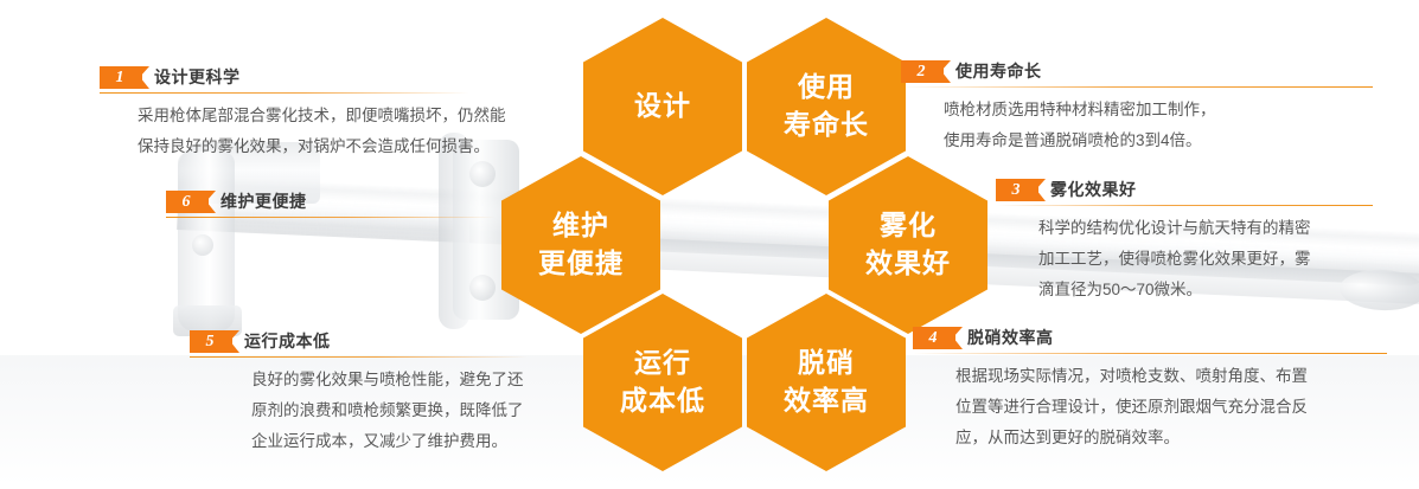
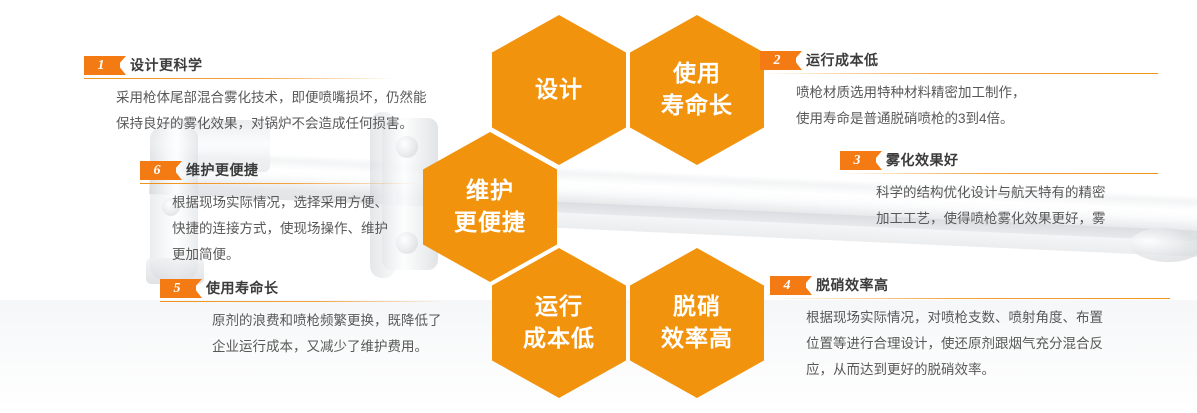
  设计
  使用
  寿命长
  维护
  更便捷
- 雾化
- 效果好
  运行
  成本低
  脱硝
  效率高
  1
  设计更科学
  采用枪体尾部混合雾化技术，即便喷嘴损坏，仍然能
  保持良好的雾化效果，对锅炉不会造成任何损害。
  6
  维护更便捷
+ 根据现场实际情况，选择采用方便、
+ 快捷的连接方式，使现场操作、维护
+ 更加简便。
  5
- 运行成本低
+ 使用寿命长
- 良好的雾化效果与喷枪性能，避免了还
  原剂的浪费和喷枪频繁更换，既降低了
  企业运行成本，又减少了维护费用。
  2
- 使用寿命长
+ 运行成本低
  喷枪材质选用特种材料精密加工制作，
  使用寿命是普通脱硝喷枪的3到4倍。
  3
  雾化效果好
  科学的结构优化设计与航天特有的精密
  加工工艺，使得喷枪雾化效果更好，雾
- 滴直径为50～70微米。
  4
  脱硝效率高
  根据现场实际情况，对喷枪支数、喷射角度、布置
  位置等进行合理设计，使还原剂跟烟气充分混合反
  应，从而达到更好的脱硝效率。
